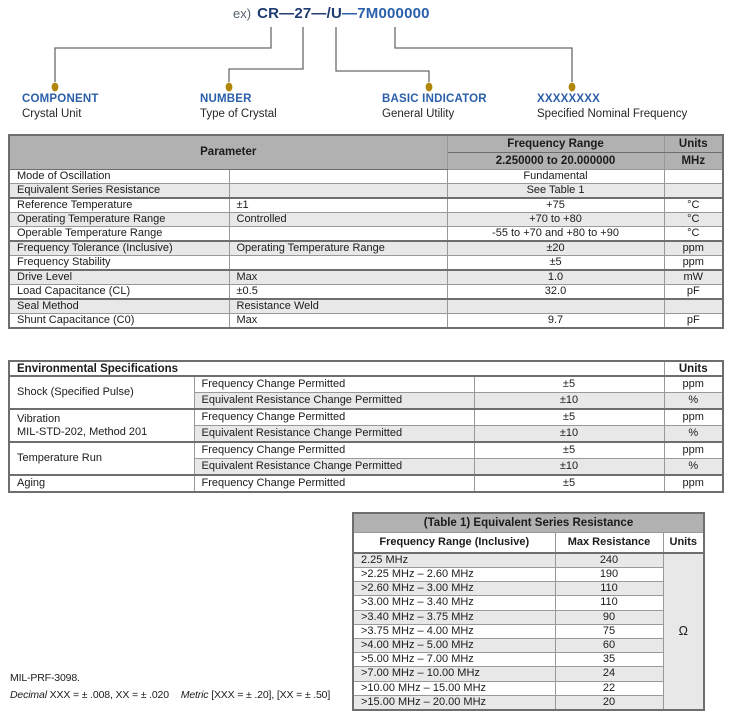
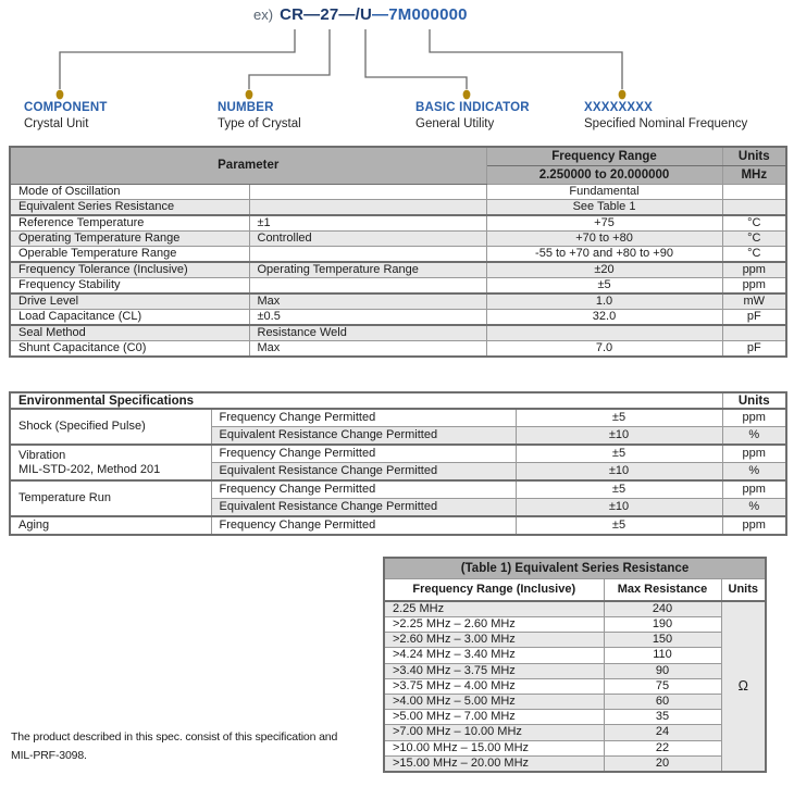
  ex) CR—27—/U—7M000000
  COMPONENT
  Crystal Unit
  NUMBER
  Type of Crystal
  BASIC INDICATOR
  General Utility
  XXXXXXXX
  Specified Nominal Frequency
  Parameter	Frequency Range	Units
  2.250000 to 20.000000	MHz
  Mode of Oscillation		Fundamental
  Equivalent Series Resistance		See Table 1
  Reference Temperature	±1	+75	°C
  Operating Temperature Range	Controlled	+70 to +80	°C
  Operable Temperature Range		-55 to +70 and +80 to +90	°C
  Frequency Tolerance (Inclusive)	Operating Temperature Range	±20	ppm
  Frequency Stability		±5	ppm
  Drive Level	Max	1.0	mW
  Load Capacitance (CL)	±0.5	32.0	pF
  Seal Method	Resistance Weld
- Shunt Capacitance (C0)	Max	9.7	pF
+ Shunt Capacitance (C0)	Max	7.0	pF
  Environmental Specifications	Units
  Shock (Specified Pulse)	Frequency Change Permitted	±5	ppm
  Equivalent Resistance Change Permitted	±10	%
  Vibration MIL-STD-202, Method 201	Frequency Change Permitted	±5	ppm
  Equivalent Resistance Change Permitted	±10	%
  Temperature Run	Frequency Change Permitted	±5	ppm
  Equivalent Resistance Change Permitted	±10	%
  Aging	Frequency Change Permitted	±5	ppm
  (Table 1) Equivalent Series Resistance
  Frequency Range (Inclusive)	Max Resistance	Units
  2.25 MHz	240	Ω
  >2.25 MHz – 2.60 MHz	190
- >2.60 MHz – 3.00 MHz	110
+ >2.60 MHz – 3.00 MHz	150
- >3.00 MHz – 3.40 MHz	110
+ >4.24 MHz – 3.40 MHz	110
  >3.40 MHz – 3.75 MHz	90
  >3.75 MHz – 4.00 MHz	75
  >4.00 MHz – 5.00 MHz	60
  >5.00 MHz – 7.00 MHz	35
  >7.00 MHz – 10.00 MHz	24
  >10.00 MHz – 15.00 MHz	22
  >15.00 MHz – 20.00 MHz	20
+ The product described in this spec. consist of this specification and
  MIL-PRF-3098.
- Decimal XXX = ± .008, XX = ± .020 Metric [XXX = ± .20], [XX = ± .50]
